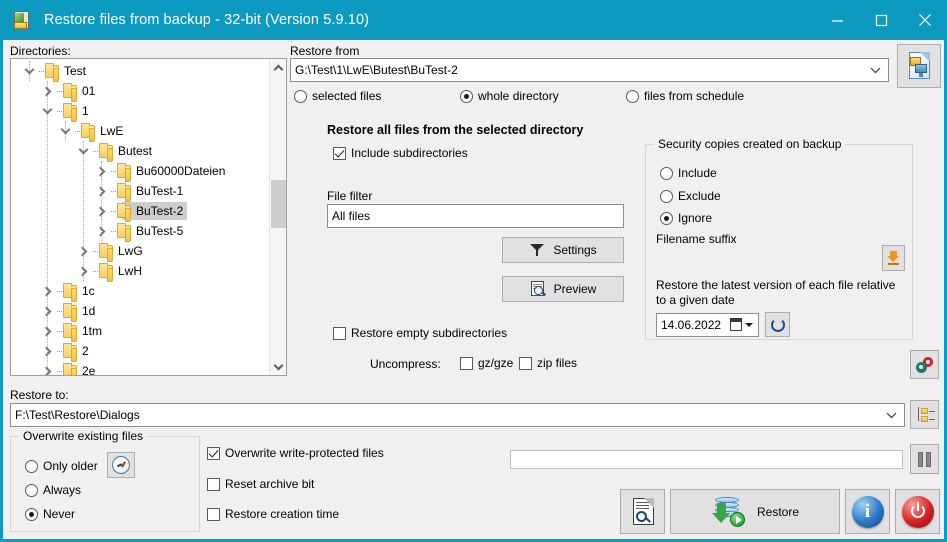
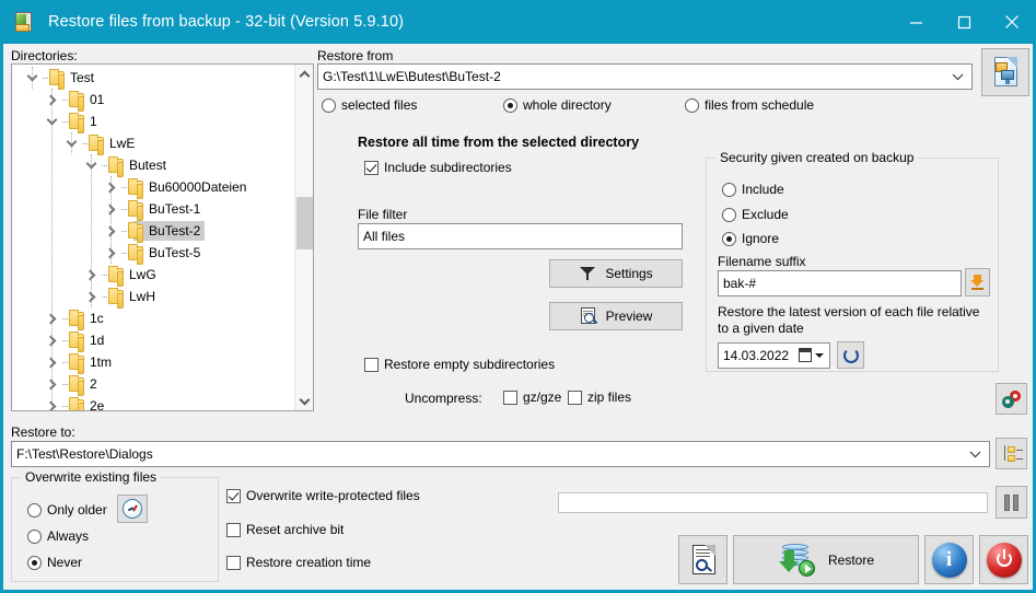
  Restore files from backup - 32-bit (Version 5.9.10)
  Directories:
  Test
  01
  1
  LwE
  Butest
  Bu60000Dateien
  BuTest-1
  BuTest-2
  BuTest-5
  LwG
  LwH
  1c
  1d
  1tm
  2
  2e
  Restore from
  G:\Test\1\LwE\Butest\BuTest-2
  selected files
  whole directory
  files from schedule
- Restore all files from the selected directory
+ Restore all time from the selected directory
  Include subdirectories
  File filter
  All files
  Settings
  Preview
  Restore empty subdirectories
  Uncompress:
  gz/gze
  zip files
- Security copies created on backup
+ Security given created on backup
  Include
  Exclude
  Ignore
  Filename suffix
+ bak-#
  Restore the latest version of each file relative to a given date
- 14.06.2022
+ 14.03.2022
  Restore to:
  F:\Test\Restore\Dialogs
  Overwrite existing files
  Only older
  Always
  Never
  Overwrite write-protected files
  Reset archive bit
  Restore creation time
  Restore
